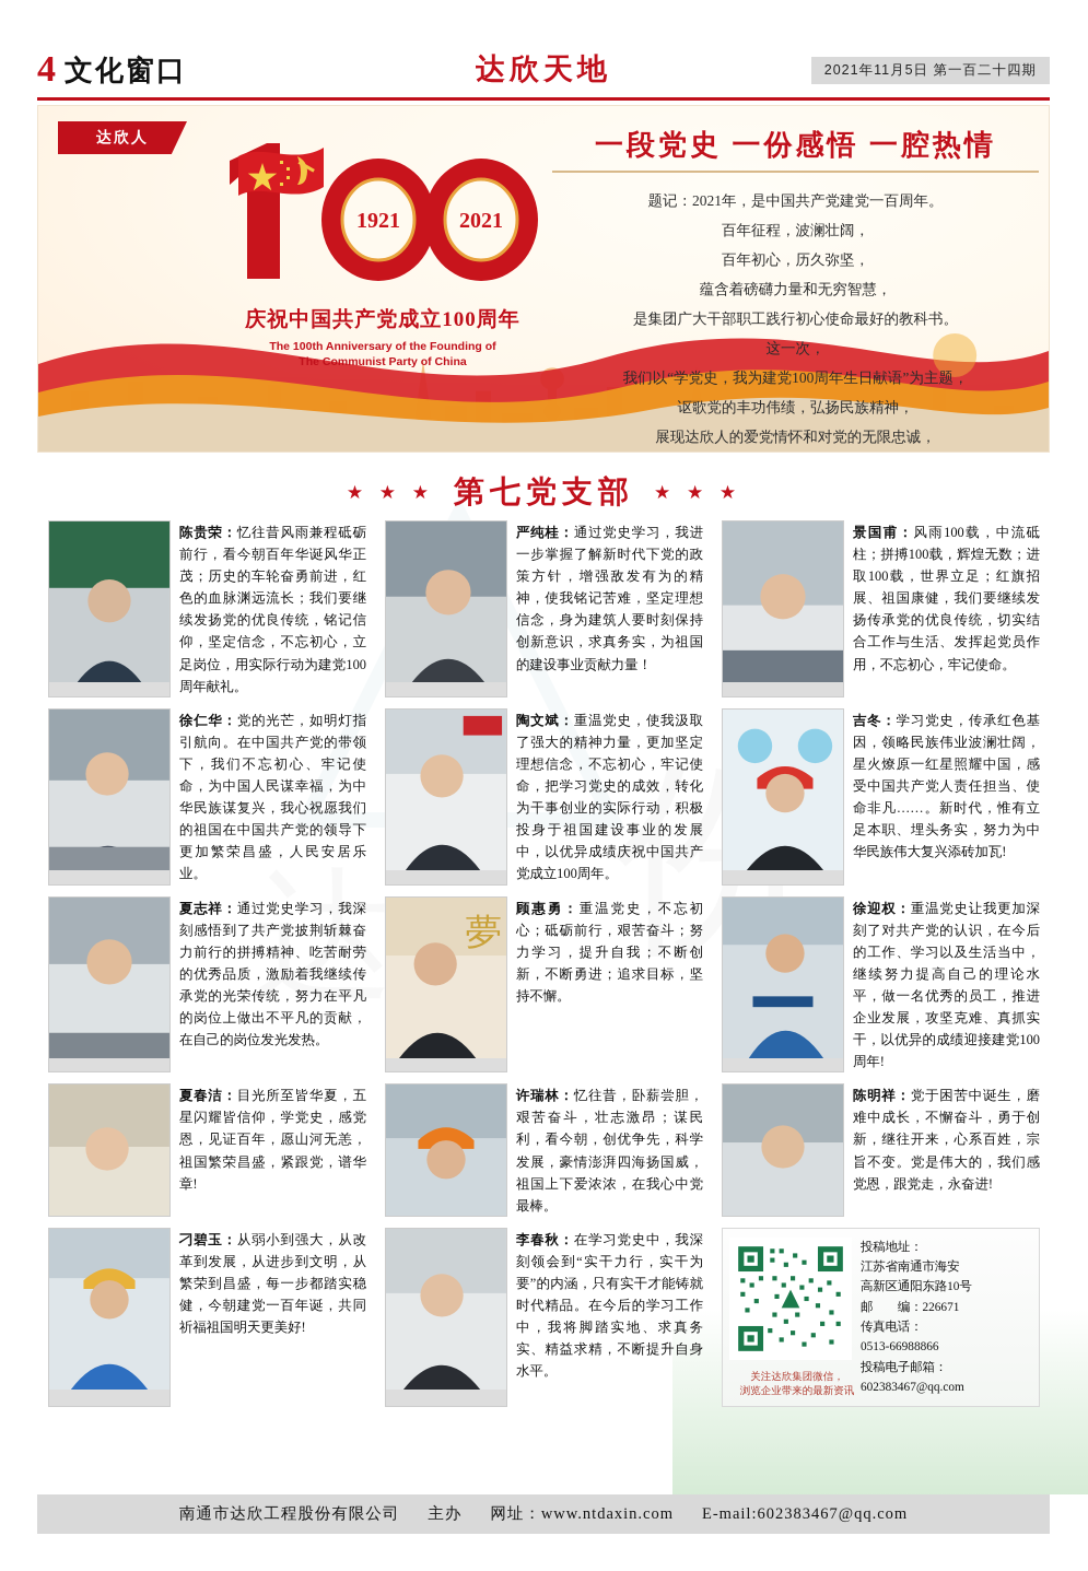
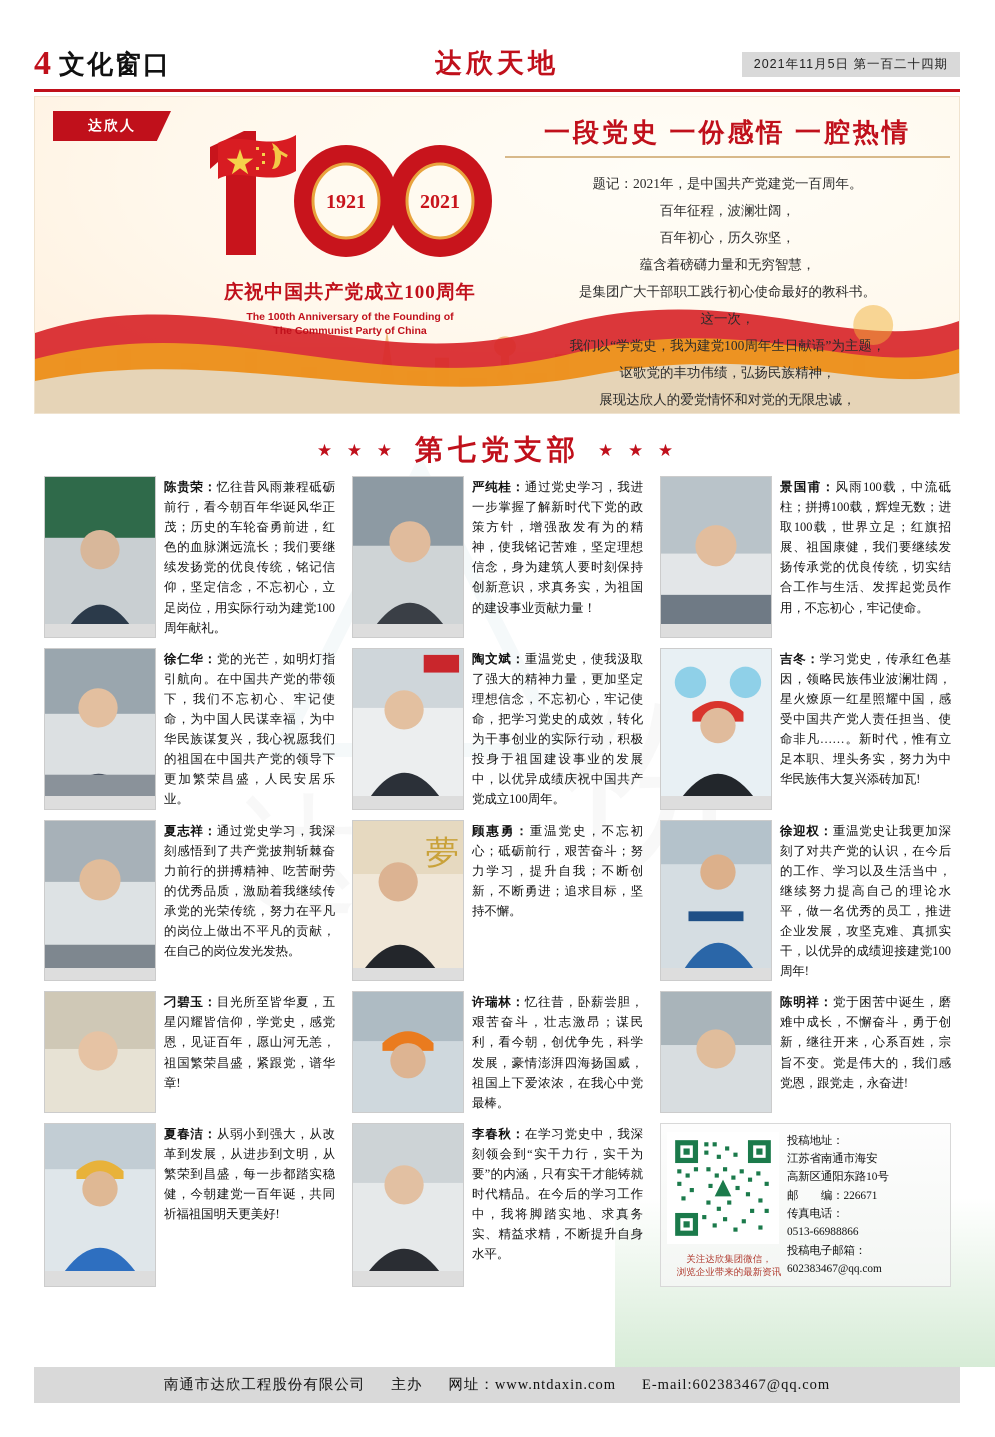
  4
  文化窗口
  达欣天地
  2021年11月5日 第一百二十四期
  达欣人
  1921
  2021
  庆祝中国共产党成立100周年
  The 100th Anniversary of the Founding of
  The Communist Party of China
  一段党史 一份感悟 一腔热情
  题记：2021年，是中国共产党建党一百周年。
  百年征程，波澜壮阔，
  百年初心，历久弥坚，
  蕴含着磅礴力量和无穷智慧，
  是集团广大干部职工践行初心使命最好的教科书。
  这一次，
  我们以“学党史，我为建党100周年生日献语”为主题，
  讴歌党的丰功伟绩，弘扬民族精神，
  展现达欣人的爱党情怀和对党的无限忠诚，
  份
  达
  ★ ★ ★
  第七党支部
  ★ ★ ★
  陈贵荣：忆往昔风雨兼程砥砺前行，看今朝百年华诞风华正茂；历史的车轮奋勇前进，红色的血脉渊远流长；我们要继续发扬党的优良传统，铭记信仰，坚定信念，不忘初心，立足岗位，用实际行动为建党100周年献礼。
  严纯桂：通过党史学习，我进一步掌握了解新时代下党的政策方针，增强敌发有为的精神，使我铭记苦难，坚定理想信念，身为建筑人要时刻保持创新意识，求真务实，为祖国的建设事业贡献力量！
  景国甫：风雨100载，中流砥柱；拼搏100载，辉煌无数；进取100载，世界立足；红旗招展、祖国康健，我们要继续发扬传承党的优良传统，切实结合工作与生活、发挥起党员作用，不忘初心，牢记使命。
  徐仁华：党的光芒，如明灯指引航向。在中国共产党的带领下，我们不忘初心、牢记使命，为中国人民谋幸福，为中华民族谋复兴，我心祝愿我们的祖国在中国共产党的领导下更加繁荣昌盛，人民安居乐业。
  陶文斌：重温党史，使我汲取了强大的精神力量，更加坚定理想信念，不忘初心，牢记使命，把学习党史的成效，转化为干事创业的实际行动，积极投身于祖国建设事业的发展中，以优异成绩庆祝中国共产党成立100周年。
  吉冬：学习党史，传承红色基因，领略民族伟业波澜壮阔，星火燎原一红星照耀中国，感受中国共产党人责任担当、使命非凡……。新时代，惟有立足本职、埋头务实，努力为中华民族伟大复兴添砖加瓦!
  夏志祥：通过党史学习，我深刻感悟到了共产党披荆斩棘奋力前行的拼搏精神、吃苦耐劳的优秀品质，激励着我继续传承党的光荣传统，努力在平凡的岗位上做出不平凡的贡献，在自己的岗位发光发热。
  夢
  顾惠勇：重温党史，不忘初心；砥砺前行，艰苦奋斗；努力学习，提升自我；不断创新，不断勇进；追求目标，坚持不懈。
  徐迎权：重温党史让我更加深刻了对共产党的认识，在今后的工作、学习以及生活当中，继续努力提高自己的理论水平，做一名优秀的员工，推进企业发展，攻坚克难、真抓实干，以优异的成绩迎接建党100周年!
- 夏春洁：目光所至皆华夏，五星闪耀皆信仰，学党史，感党恩，见证百年，愿山河无恙，祖国繁荣昌盛，紧跟党，谱华章!
+ 刁碧玉：目光所至皆华夏，五星闪耀皆信仰，学党史，感党恩，见证百年，愿山河无恙，祖国繁荣昌盛，紧跟党，谱华章!
  许瑞林：忆往昔，卧薪尝胆，艰苦奋斗，壮志激昂；谋民利，看今朝，创优争先，科学发展，豪情澎湃四海扬国威，祖国上下爱浓浓，在我心中党最棒。
  陈明祥：党于困苦中诞生，磨难中成长，不懈奋斗，勇于创新，继往开来，心系百姓，宗旨不变。党是伟大的，我们感党恩，跟党走，永奋进!
- 刁碧玉：从弱小到强大，从改革到发展，从进步到文明，从繁荣到昌盛，每一步都踏实稳健，今朝建党一百年诞，共同祈福祖国明天更美好!
+ 夏春洁：从弱小到强大，从改革到发展，从进步到文明，从繁荣到昌盛，每一步都踏实稳健，今朝建党一百年诞，共同祈福祖国明天更美好!
  李春秋：在学习党史中，我深刻领会到“实干力行，实干为要”的内涵，只有实干才能铸就时代精品。在今后的学习工作中，我将脚踏实地、求真务实、精益求精，不断提升自身水平。
  投稿地址：
  江苏省南通市海安
  高新区通阳东路10号
  邮 编：226671
  传真电话：
  0513-66988866
  投稿电子邮箱：
  602383467@qq.com
  关注达欣集团微信，
  浏览企业带来的最新资讯
  南通市达欣工程股份有限公司
  主办
  网址：www.ntdaxin.com
  E-mail:602383467@qq.com
